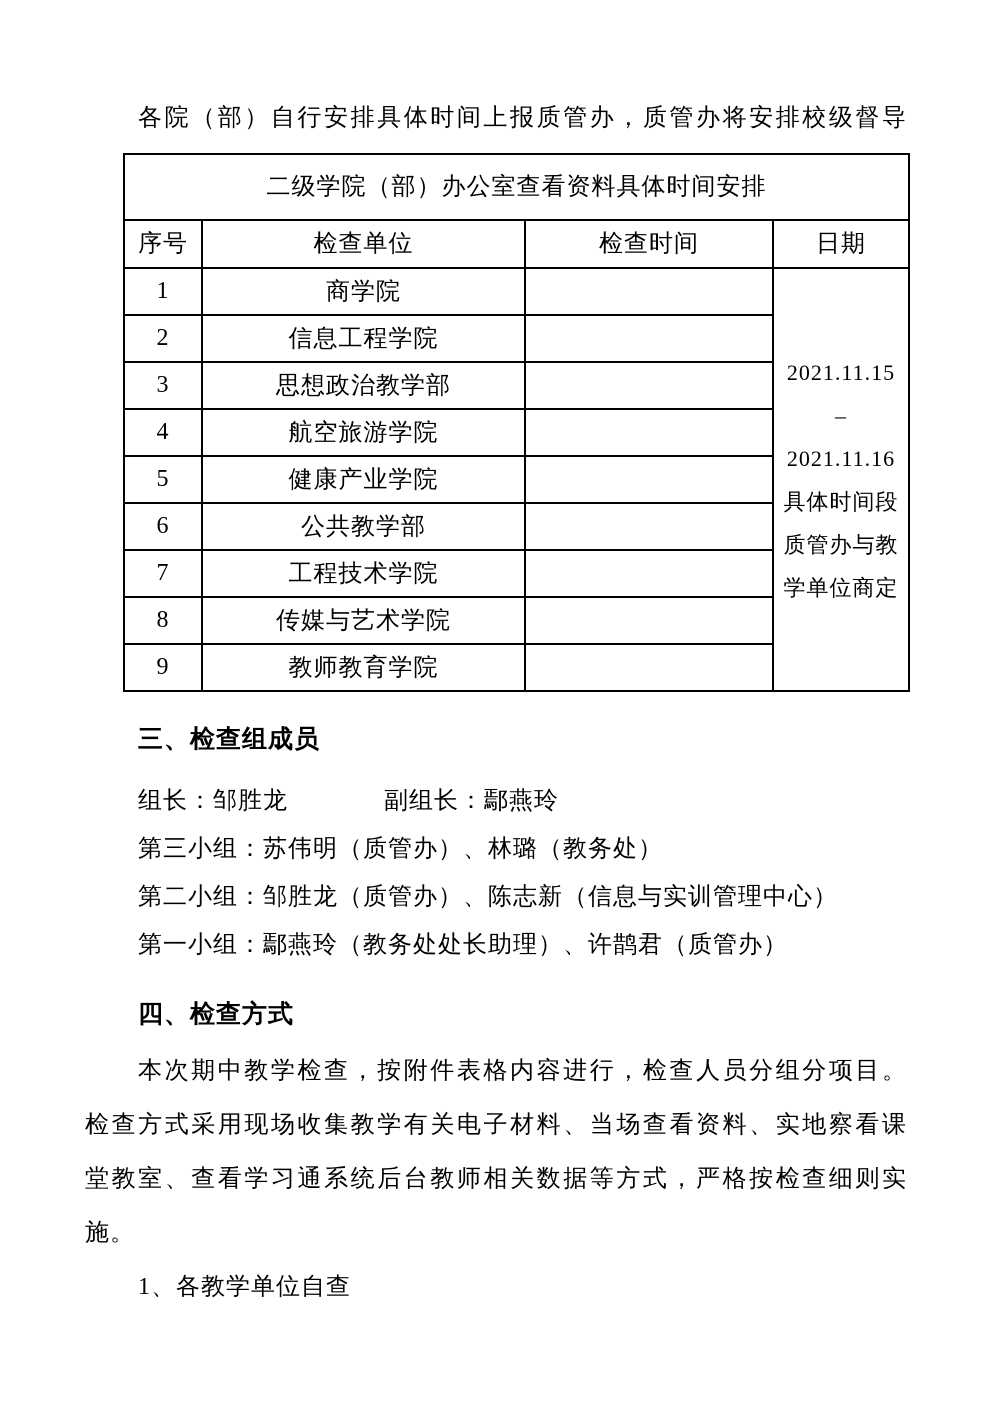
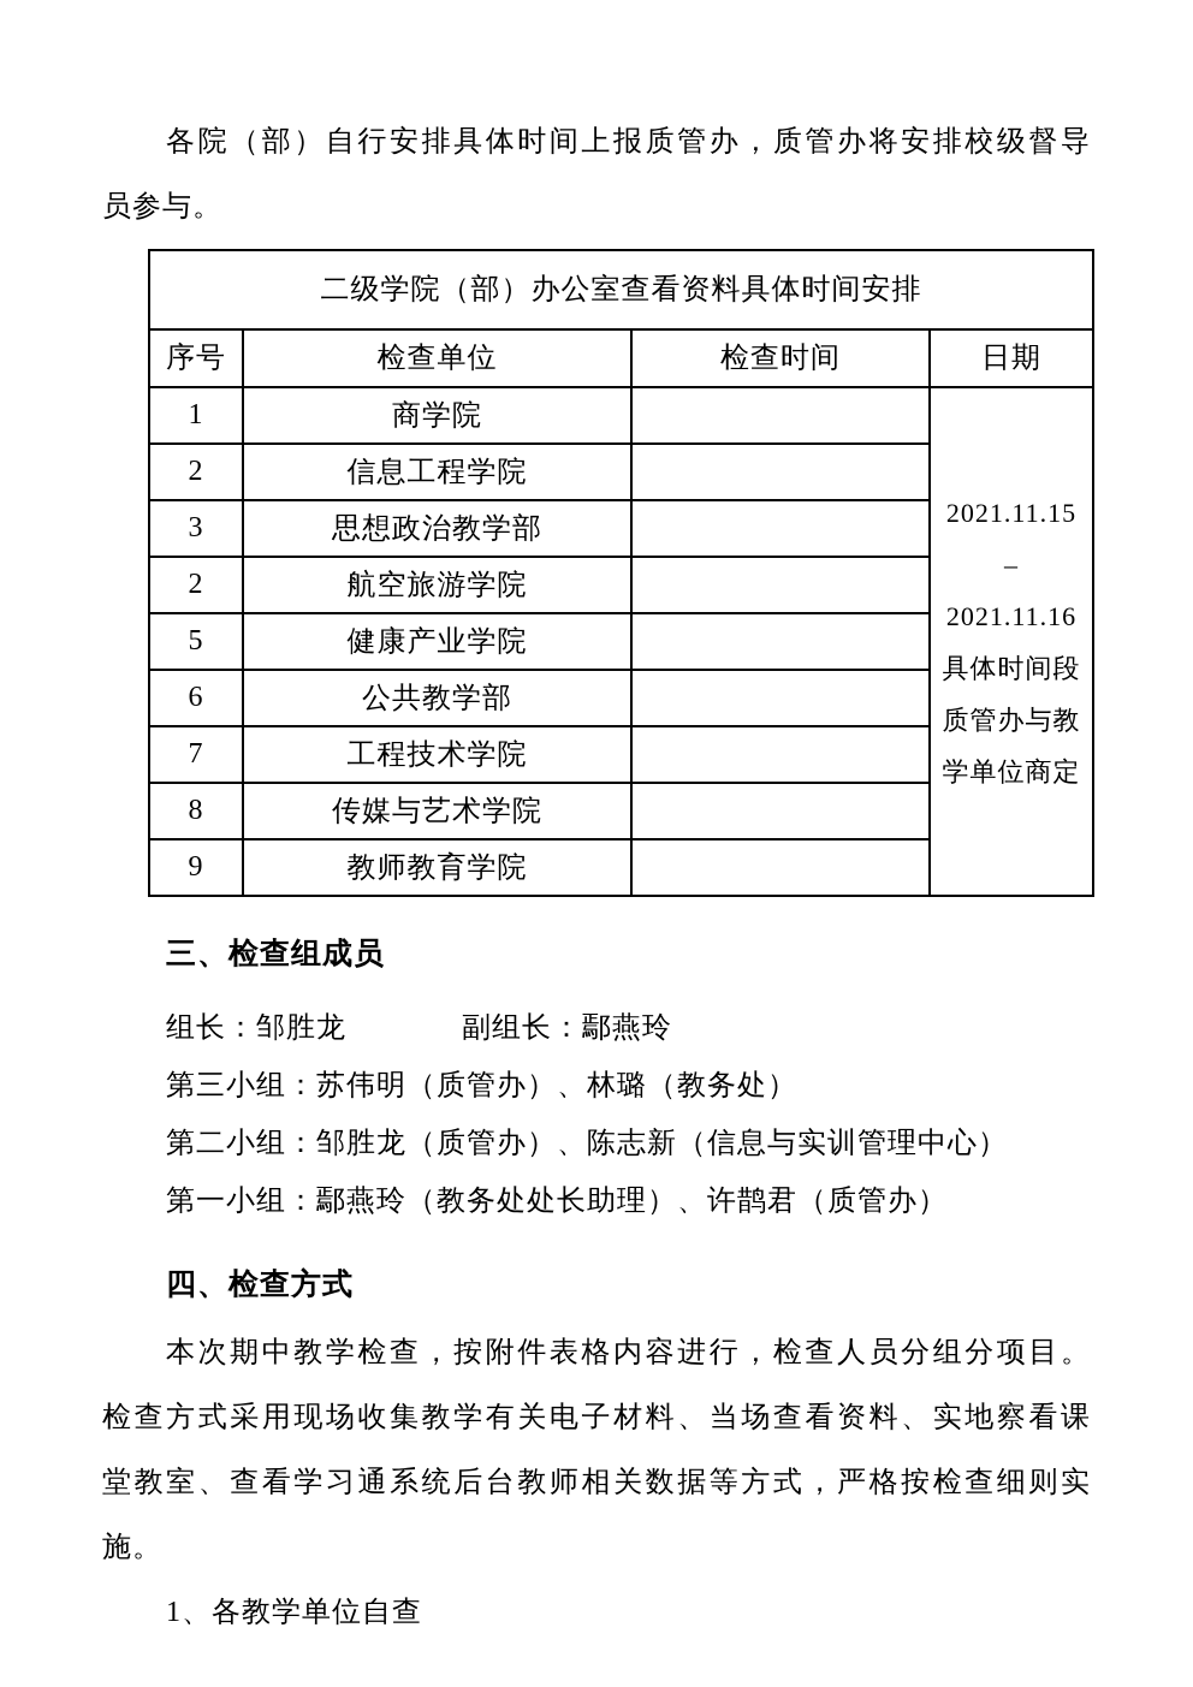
  各院（部）自行安排具体时间上报质管办，质管办将安排校级督导
+ 员参与。
  二级学院（部）办公室查看资料具体时间安排
  序号	检查单位	检查时间	日期
  1	商学院		2021.11.15 – 2021.11.16 具体时间段 质管办与教 学单位商定
  2	信息工程学院
  3	思想政治教学部
- 4	航空旅游学院
+ 2	航空旅游学院
  5	健康产业学院
  6	公共教学部
  7	工程技术学院
  8	传媒与艺术学院
  9	教师教育学院
  三、检查组成员
  组长：邹胜龙 副组长：鄢燕玲
  第三小组：苏伟明（质管办）、林璐（教务处）
  第二小组：邹胜龙（质管办）、陈志新（信息与实训管理中心）
  第一小组：鄢燕玲（教务处处长助理）、许鹊君（质管办）
  四、检查方式
  本次期中教学检查，按附件表格内容进行，检查人员分组分项目。
  检查方式采用现场收集教学有关电子材料、当场查看资料、实地察看课
  堂教室、查看学习通系统后台教师相关数据等方式，严格按检查细则实
  施。
  1、各教学单位自查
